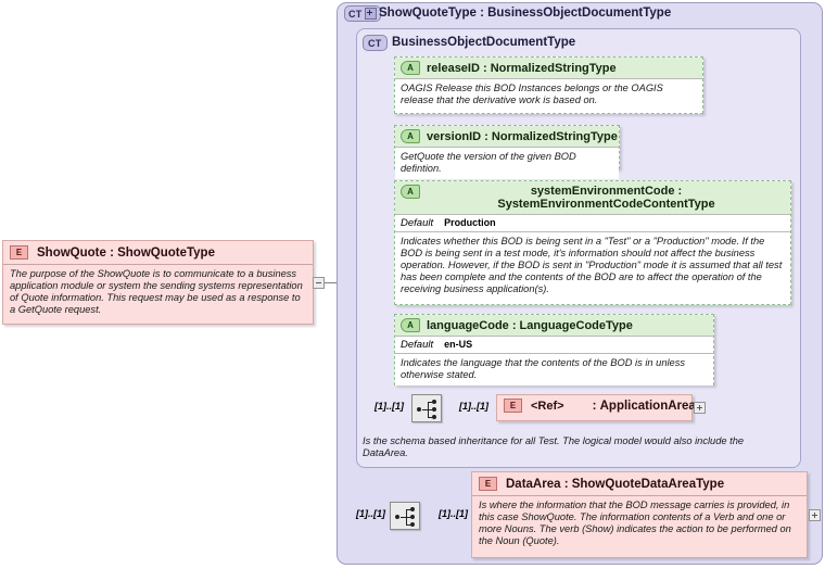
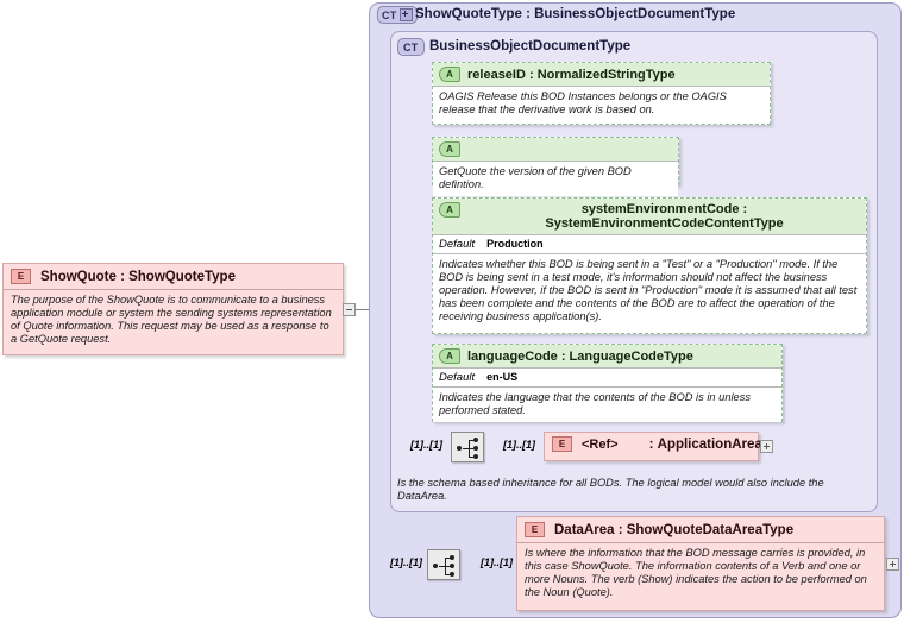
  CT
  ShowQuoteType : BusinessObjectDocumentType
  CT
  BusinessObjectDocumentType
  A
  releaseID : NormalizedStringType
  OAGIS Release this BOD Instances belongs or the OAGIS release that the derivative work is based on.
  A
- versionID : NormalizedStringType
  GetQuote the version of the given BOD defintion.
  A
  systemEnvironmentCode : SystemEnvironmentCodeContentType
  Default
  Production
  Indicates whether this BOD is being sent in a "Test" or a "Production" mode. If the BOD is being sent in a test mode, it's information should not affect the business operation. However, if the BOD is sent in "Production" mode it is assumed that all test has been complete and the contents of the BOD are to affect the operation of the receiving business application(s).
  A
  languageCode : LanguageCodeType
  Default
  en-US
- Indicates the language that the contents of the BOD is in unless otherwise stated.
+ Indicates the language that the contents of the BOD is in unless performed stated.
  [1]..[1]
  [1]..[1]
  E
  <Ref>
  : ApplicationArea
- Is the schema based inheritance for all Test. The logical model would also include the DataArea.
+ Is the schema based inheritance for all BODs. The logical model would also include the DataArea.
  [1]..[1]
  [1]..[1]
  E
  DataArea : ShowQuoteDataAreaType
  Is where the information that the BOD message carries is provided, in this case ShowQuote. The information contents of a Verb and one or more Nouns. The verb (Show) indicates the action to be performed on the Noun (Quote).
  E
  ShowQuote : ShowQuoteType
  The purpose of the ShowQuote is to communicate to a business application module or system the sending systems representation of Quote information. This request may be used as a response to a GetQuote request.
